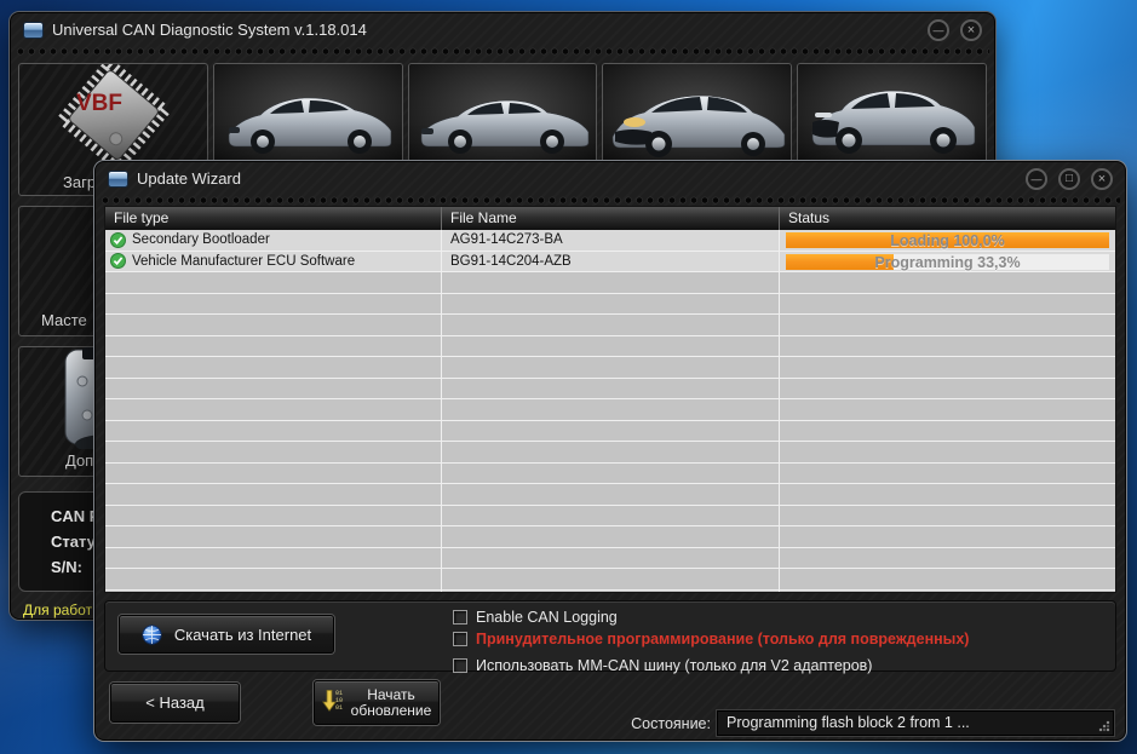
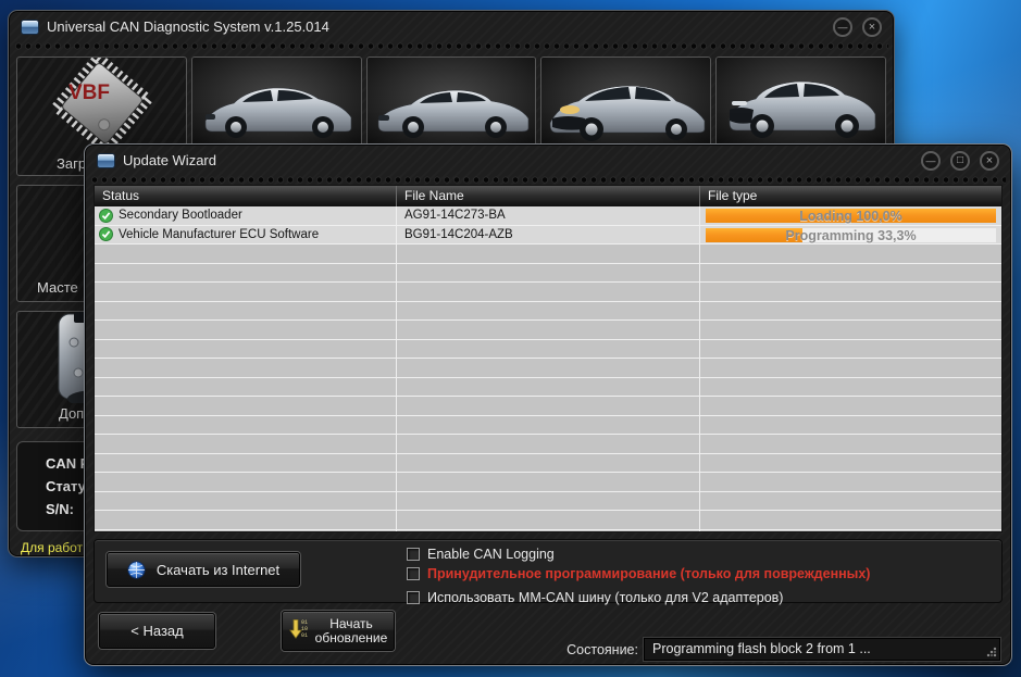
- Universal CAN Diagnostic System v.1.18.014
+ Universal CAN Diagnostic System v.1.25.014
  —
  ×
  VBF
  Загр
  Масте
  Доп
  CAN
  Стату
  S/N:
  Для работ
  Update Wizard
  —
  □
  ×
- File type
+ Status
  File Name
- Status
+ File type
  Secondary Bootloader
  AG91-14C273-BA
  Loading 100,0%
  Vehicle Manufacturer ECU Software
  BG91-14C204-AZB
  Programming 33,3%
  Скачать из Internet
  Enable CAN Logging
  Принудительное программирование (только для поврежденных)
  Использовать MM-CAN шину (только для V2 адаптеров)
  < Назад
  Начать
  обновление
  Состояние:
  Programming flash block 2 from 1 ...
